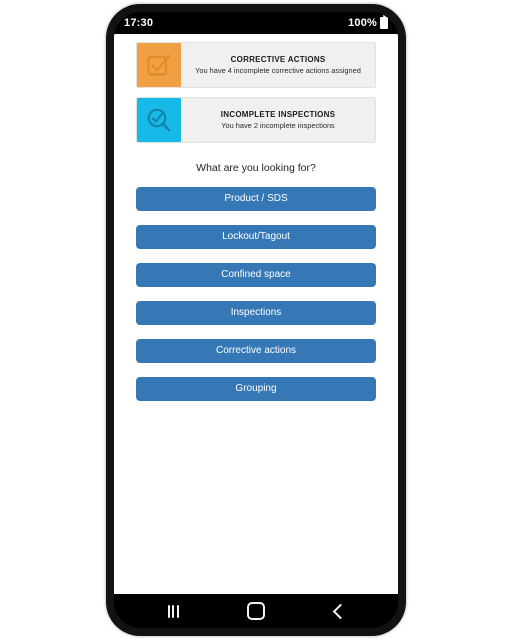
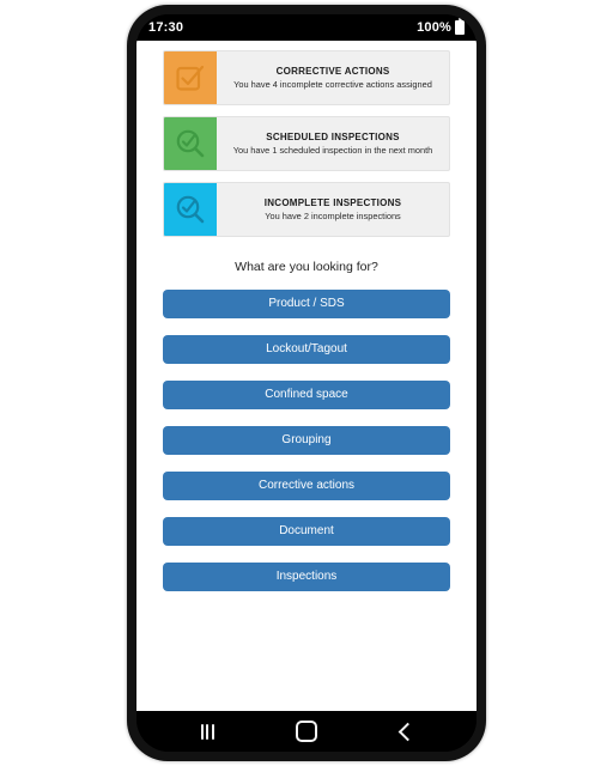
  17:30
  100%
  CORRECTIVE ACTIONS
  You have 4 incomplete corrective actions assigned
+ SCHEDULED INSPECTIONS
+ You have 1 scheduled inspection in the next month
  INCOMPLETE INSPECTIONS
  You have 2 incomplete inspections
  What are you looking for?
  Product / SDS
  Lockout/Tagout
  Confined space
- Inspections
+ Grouping
  Corrective actions
+ Document
- Grouping
+ Inspections
